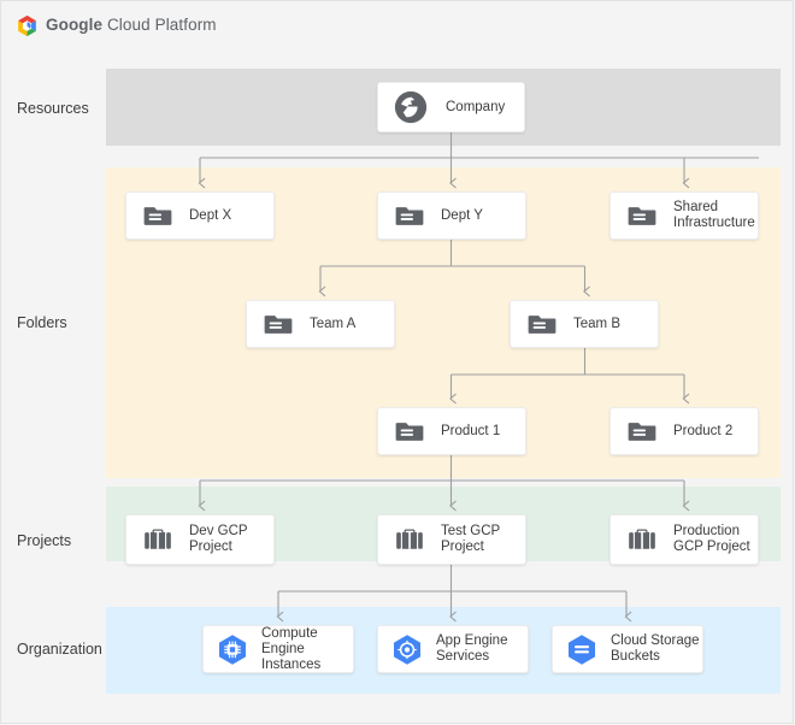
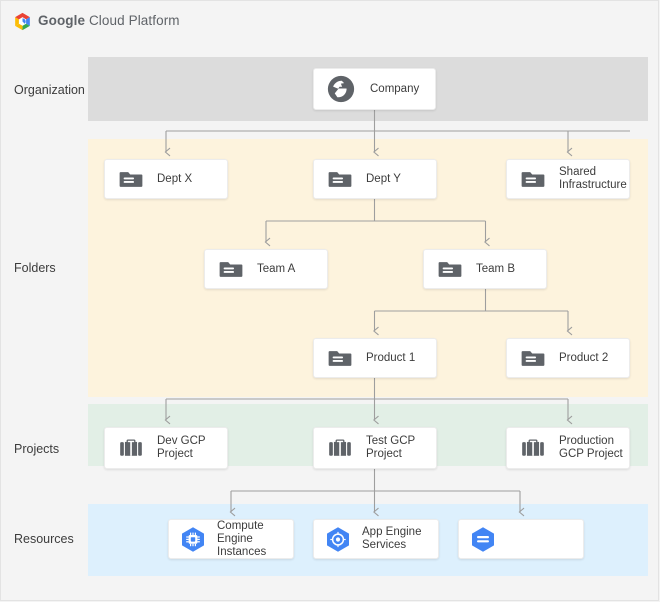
  Google Cloud Platform
- Resources
+ Organization
  Folders
  Projects
- Organization
+ Resources
  Company
  Dept X
  Dept Y
  Shared
  Infrastructure
  Team A
  Team B
  Product 1
  Product 2
  Dev GCP
  Project
  Test GCP
  Project
  Production
  GCP Project
  Compute Engine
  Instances
  App Engine
  Services
- Cloud Storage
- Buckets
